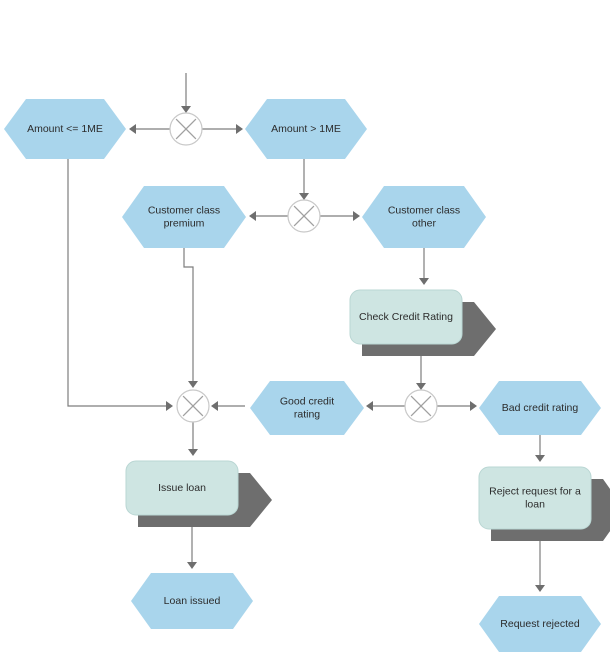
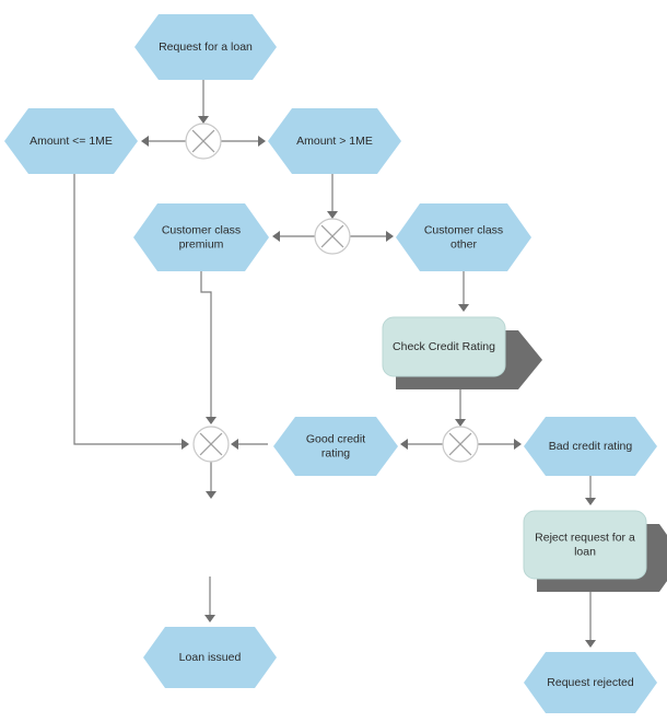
+ Request for a loan
  Amount <= 1ME
  Amount > 1ME
  Customer class premium
  Customer class other
  Good credit rating
  Bad credit rating
  Loan issued
  Request rejected
  Check Credit Rating
- Issue loan
  Reject request for a loan
